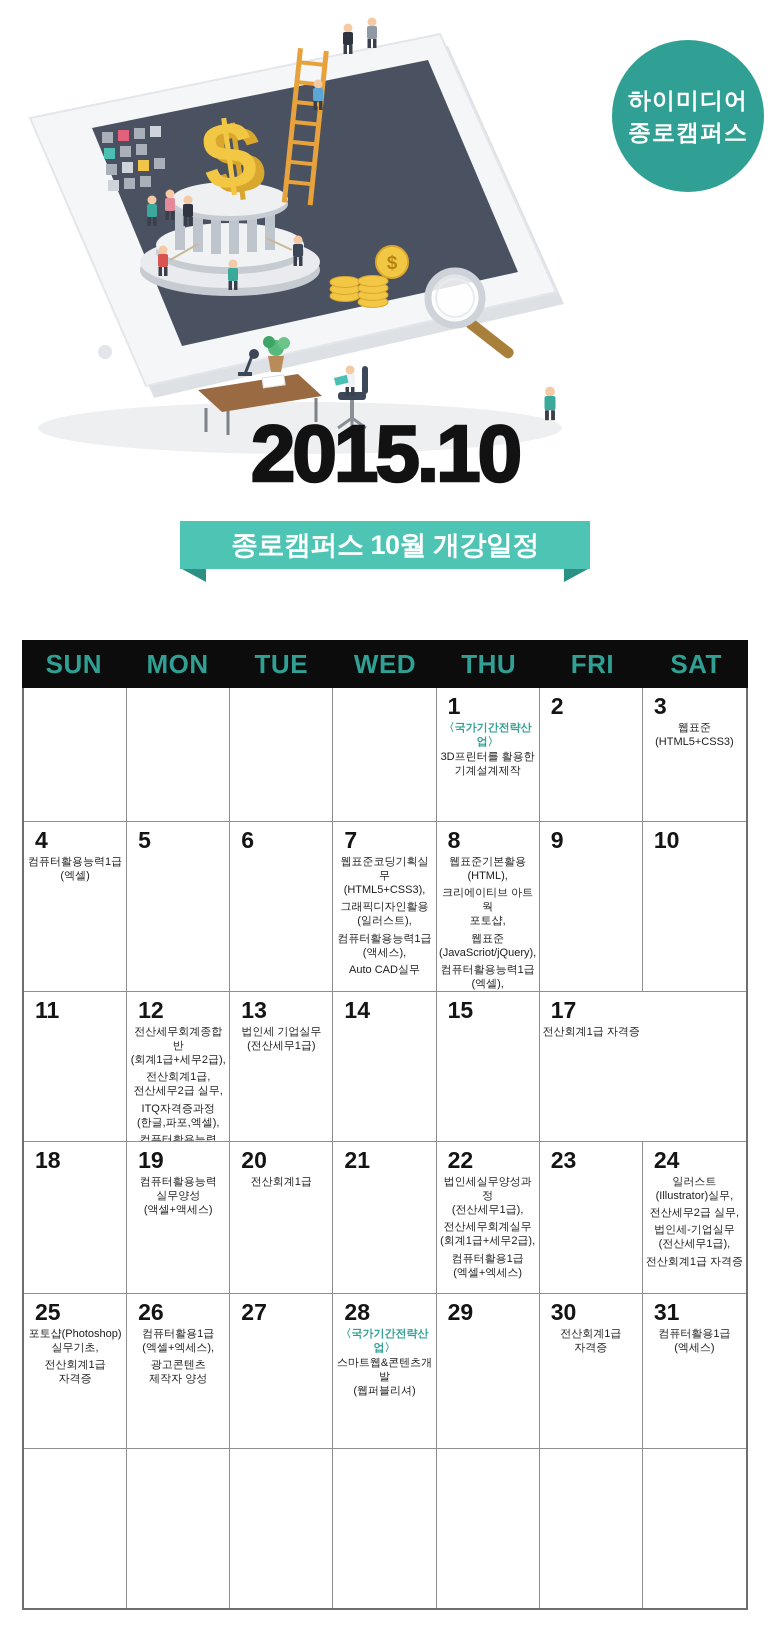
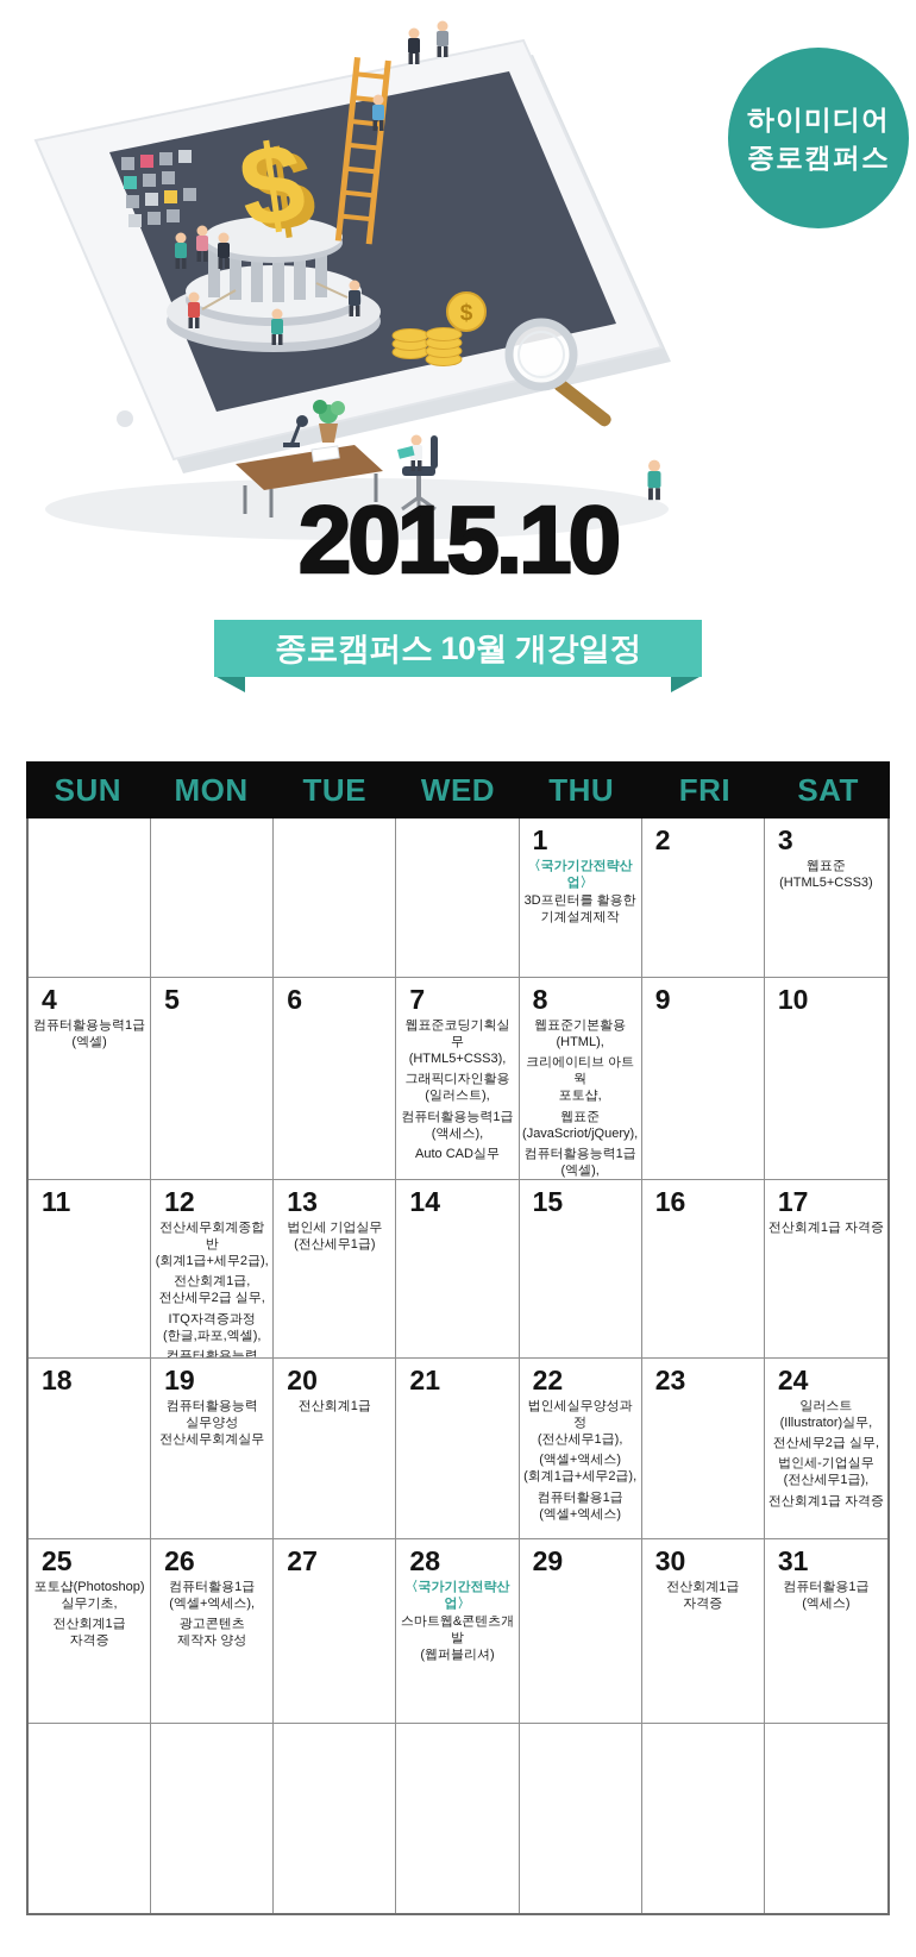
  $
  하이미디어
  종로캠퍼스
  2015.10
  종로캠퍼스 10월 개강일정
  SUN
  MON
  TUE
  WED
  THU
  FRI
  SAT
  1
  〈국가기간전략산업〉
  3D프린터를 활용한
  기계설계제작
  2
  3
  웹표준
  (HTML5+CSS3)
  4
  컴퓨터활용능력1급
  (엑셀)
  5
  6
  7
  웹표준코딩기획실무
  (HTML5+CSS3),
  그래픽디자인활용
  (일러스트),
  컴퓨터활용능력1급
  (액세스),
  Auto CAD실무
  8
  웹표준기본활용
  (HTML),
  크리에이티브 아트웍
  포토샵,
  웹표준
  (JavaScriot/jQuery),
  컴퓨터활용능력1급
  (엑셀),
  9
  10
  11
  12
  전산세무회계종합반
  (회계1급+세무2급),
  전산회계1급,
  전산세무2급 실무,
  ITQ자격증과정
  (한글,파포,엑셀),
  컴퓨터활용능력
  13
  법인세 기업실무
  (전산세무1급)
  14
  15
+ 16
  17
  전산회계1급 자격증
  18
  19
  컴퓨터활용능력
  실무양성
- (액셀+액세스)
+ 전산세무회계실무
  20
  전산회계1급
  21
  22
  법인세실무양성과정
  (전산세무1급),
- 전산세무회계실무
+ (액셀+액세스)
  (회계1급+세무2급),
  컴퓨터활용1급
  (엑셀+엑세스)
  23
  24
  일러스트
  (Illustrator)실무,
  전산세무2급 실무,
  법인세-기업실무
  (전산세무1급),
  전산회계1급 자격증
  25
  포토샵(Photoshop)
  실무기초,
  전산회계1급
  자격증
  26
  컴퓨터활용1급
  (엑셀+엑세스),
  광고콘텐츠
  제작자 양성
  27
  28
  〈국가기간전략산업〉
  스마트웹&콘텐츠개발
  (웹퍼블리셔)
  29
  30
  전산회계1급
  자격증
  31
  컴퓨터활용1급
  (엑세스)
